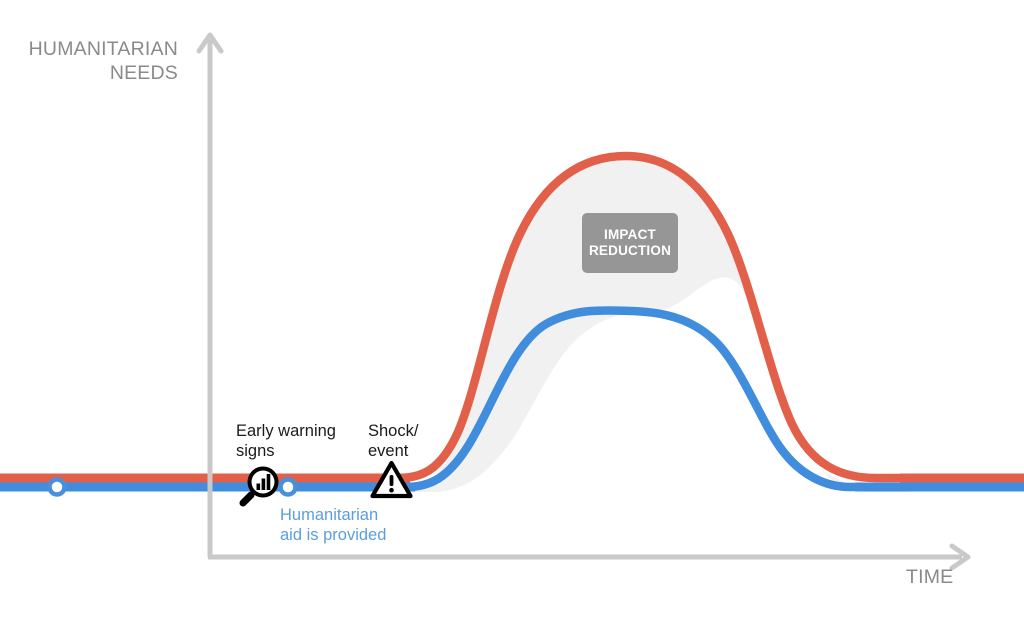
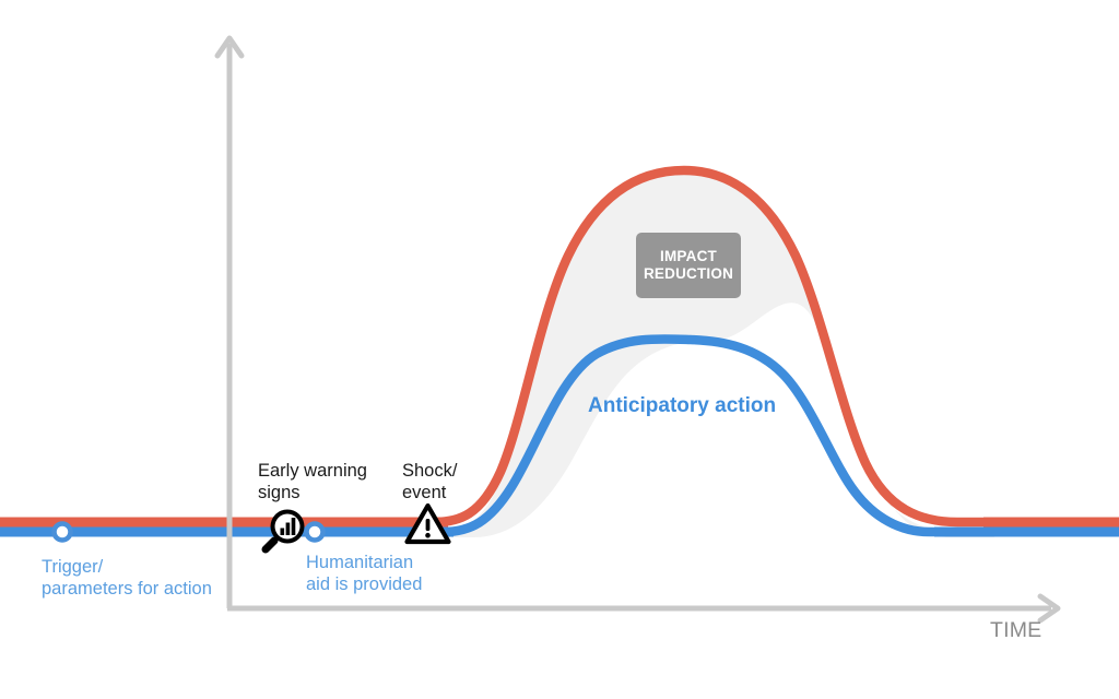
- HUMANITARIAN
- NEEDS
  TIME
+ Anticipatory action
  IMPACT
  REDUCTION
  Early warning
  signs
  Shock/
  event
+ Trigger/
+ parameters for action
  Humanitarian
  aid is provided
